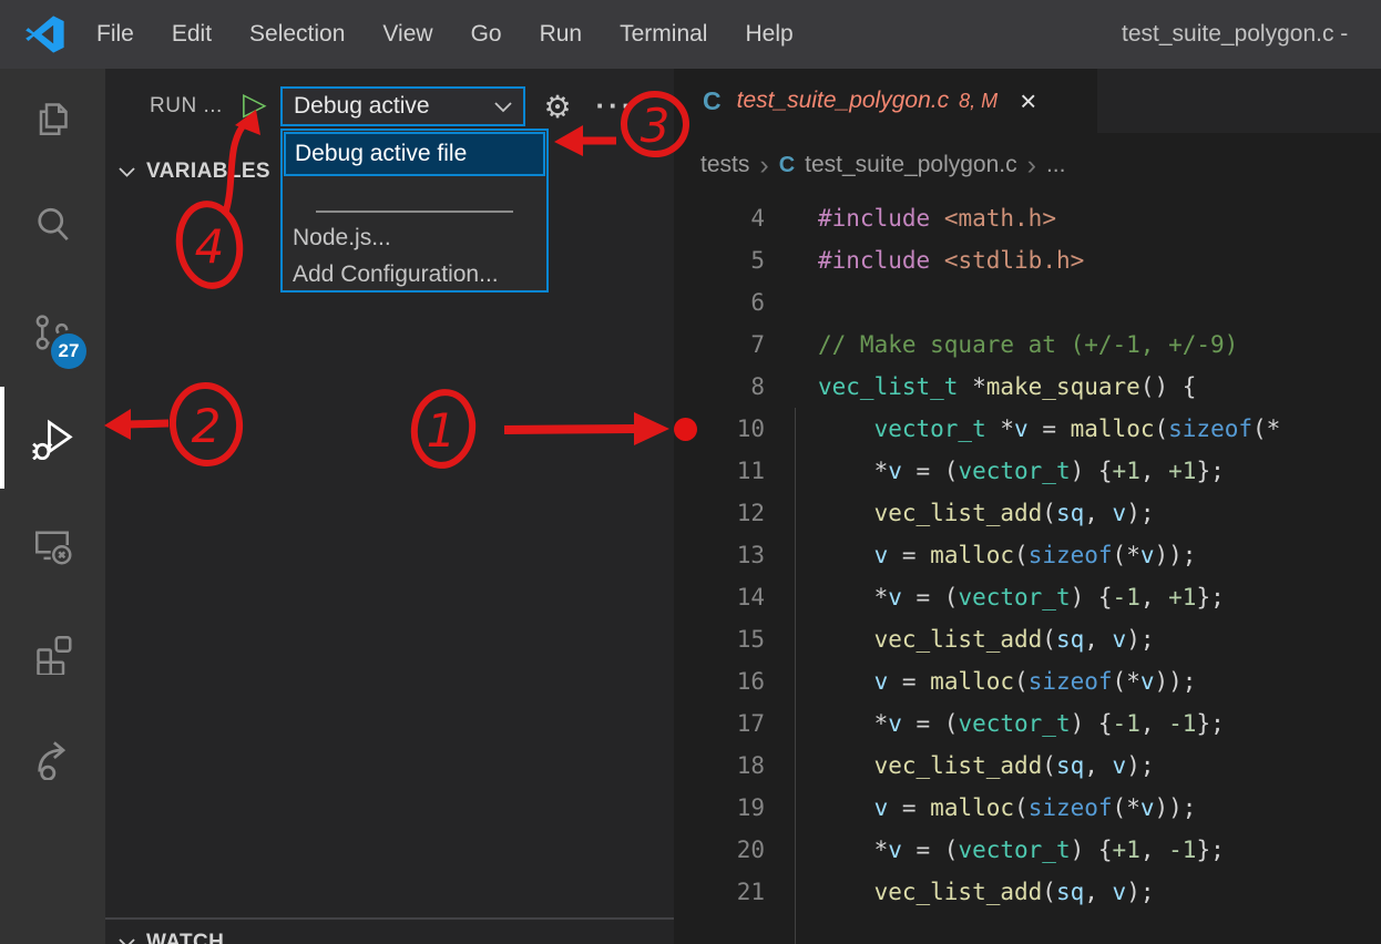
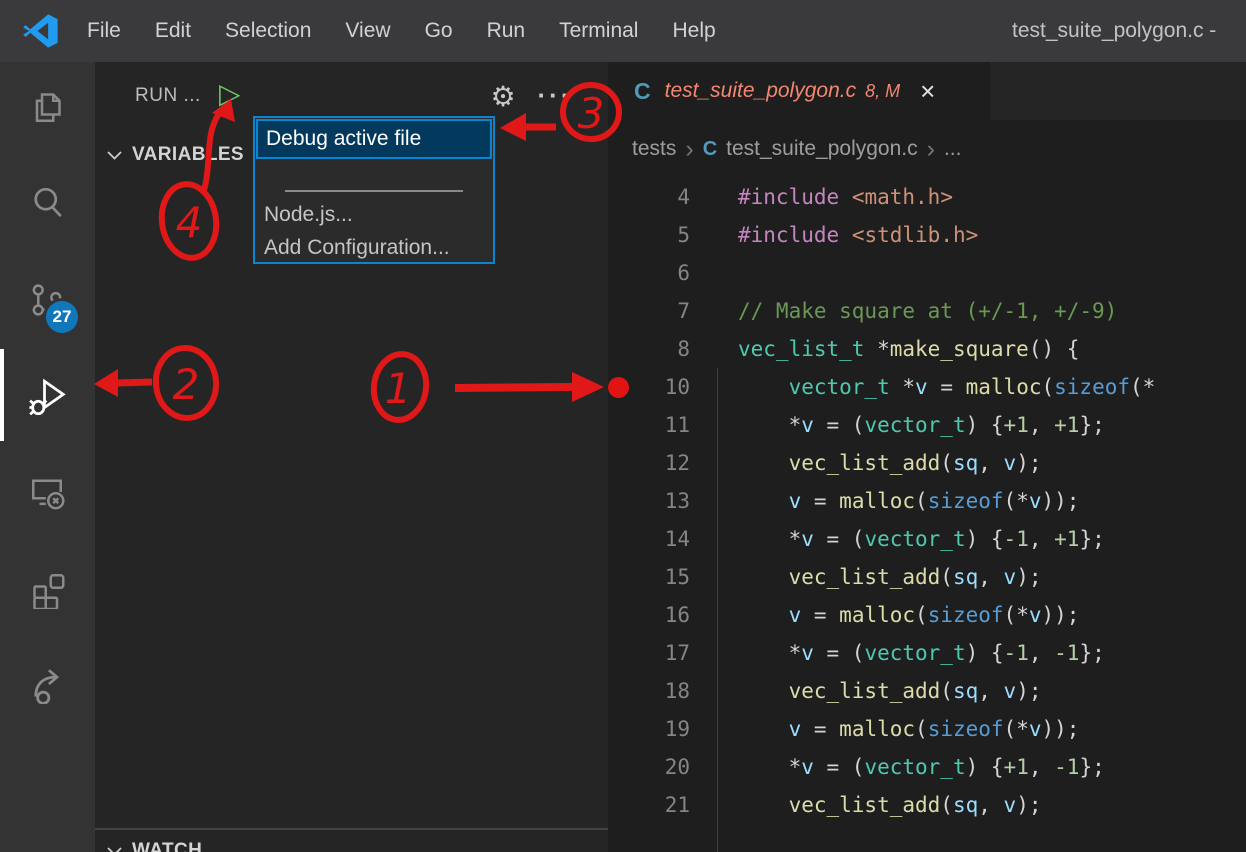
  File
  Edit
  Selection
  View
  Go
  Run
  Terminal
  Help
  test_suite_polygon.c -
  27
  RUN ...
  ▷
- Debug active
  ⚙
  Debug active file
  Node.js...
  Add Configuration...
  VARIABLES
  WATCH
  C
  test_suite_polygon.c
  8, M
  ×
  tests
  ›
  C
  test_suite_polygon.c
  ›
  ...
  4
  #include <math.h>
  5
  #include <stdlib.h>
  6
  7
  // Make square at (+/-1, +/-9)
  8
  vec_list_t *make_square() {
  10
  vector_t *v = malloc(sizeof(*
  11
  *v = (vector_t) {+1, +1};
  12
  vec_list_add(sq, v);
  13
  v = malloc(sizeof(*v));
  14
  *v = (vector_t) {-1, +1};
  15
  vec_list_add(sq, v);
  16
  v = malloc(sizeof(*v));
  17
  *v = (vector_t) {-1, -1};
  18
  vec_list_add(sq, v);
  19
  v = malloc(sizeof(*v));
  20
  *v = (vector_t) {+1, -1};
  21
  vec_list_add(sq, v);
  1
  2
  3
  4
